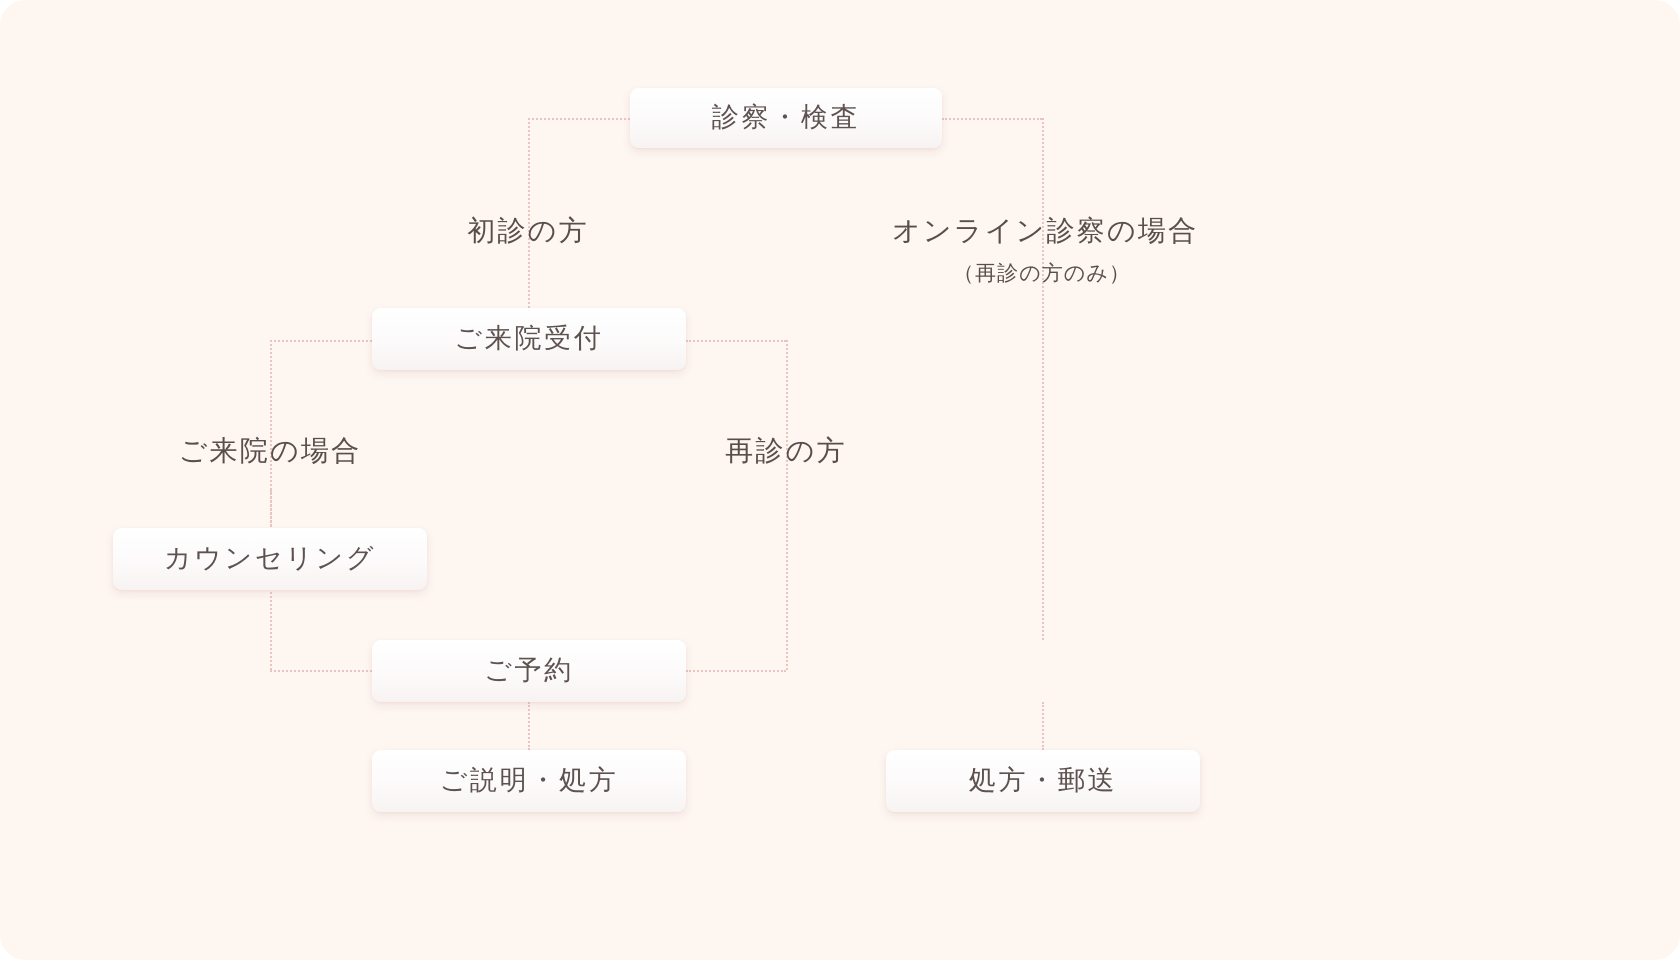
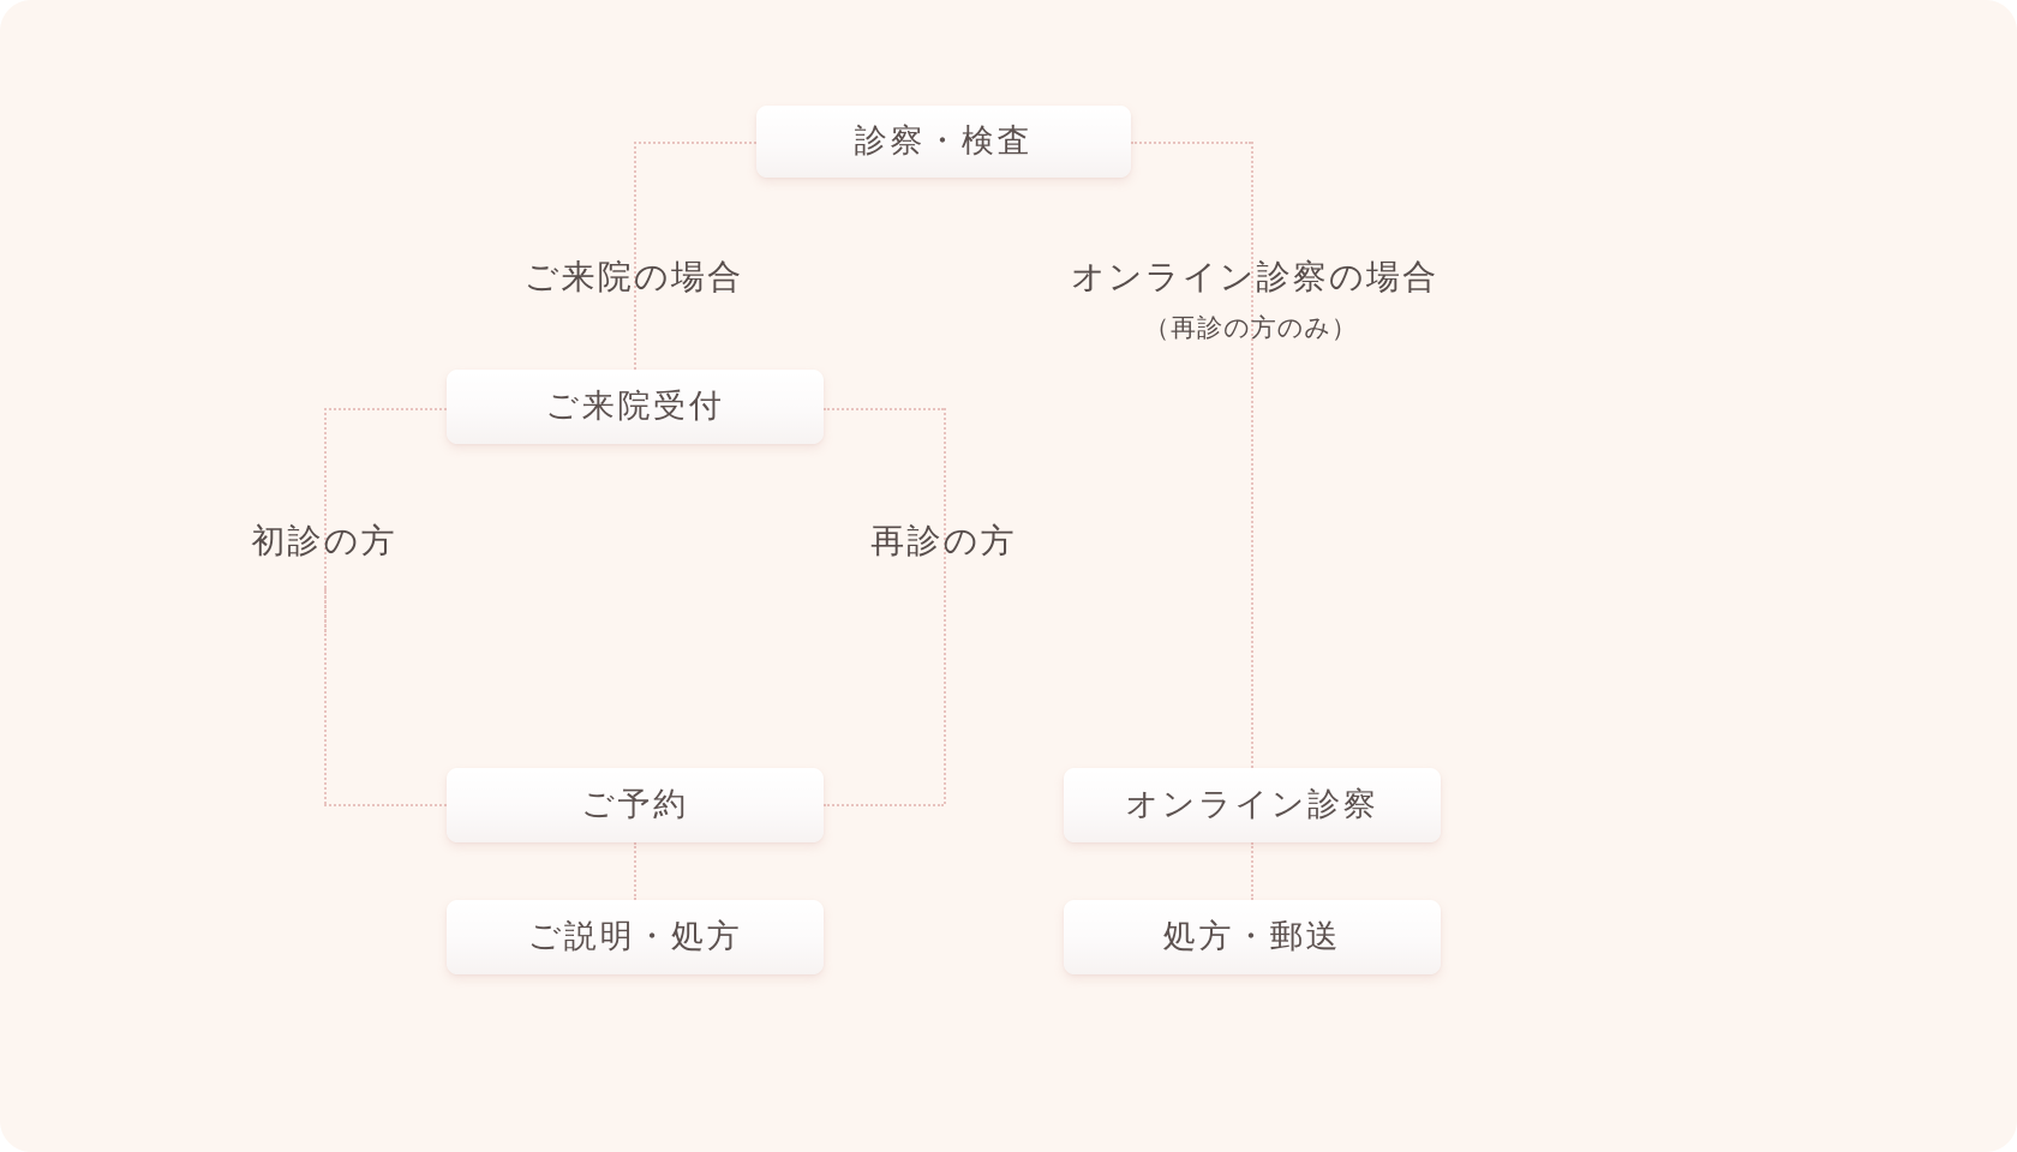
  診察・検査
  ご来院受付
- カウンセリング
  ご予約
  ご説明・処方
+ オンライン診察
  処方・郵送
- 初診の方
+ ご来院の場合
  オンライン診察の場合
  （再診の方のみ）
- ご来院の場合
+ 初診の方
  再診の方
